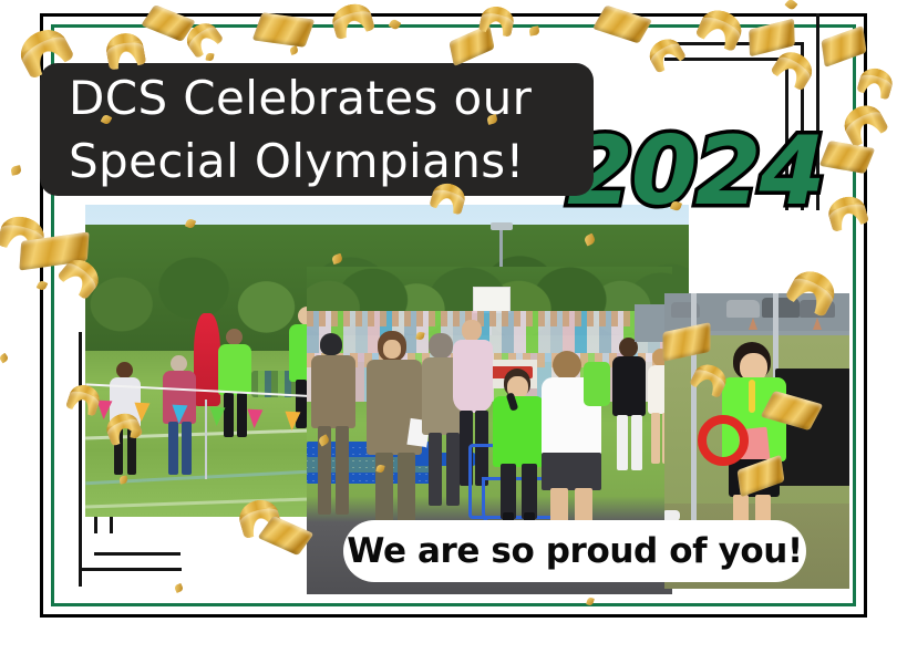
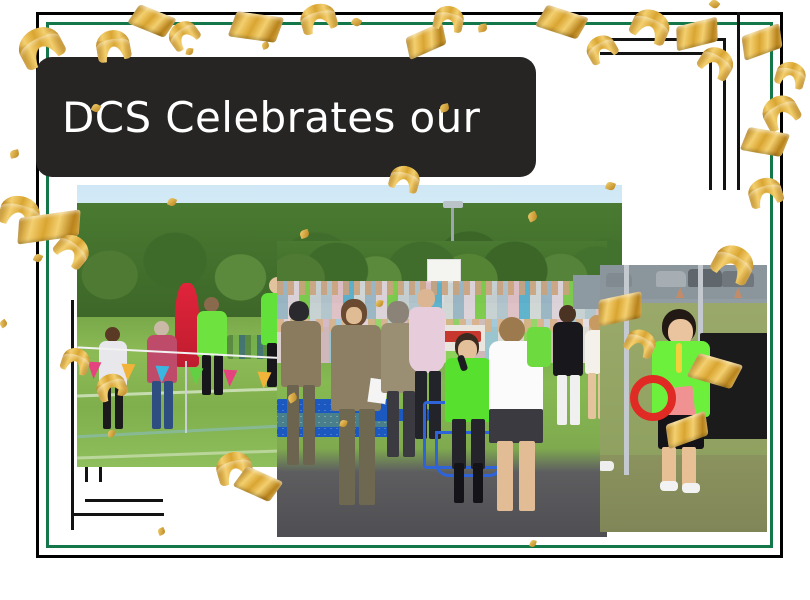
  DCS Celebrates our
- Special Olympians!
- 2024
- We are so proud of you!
